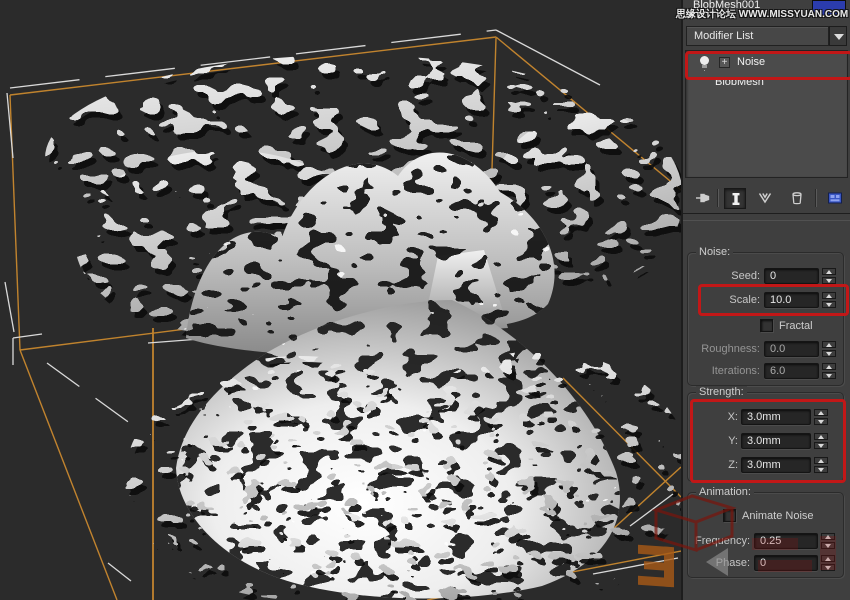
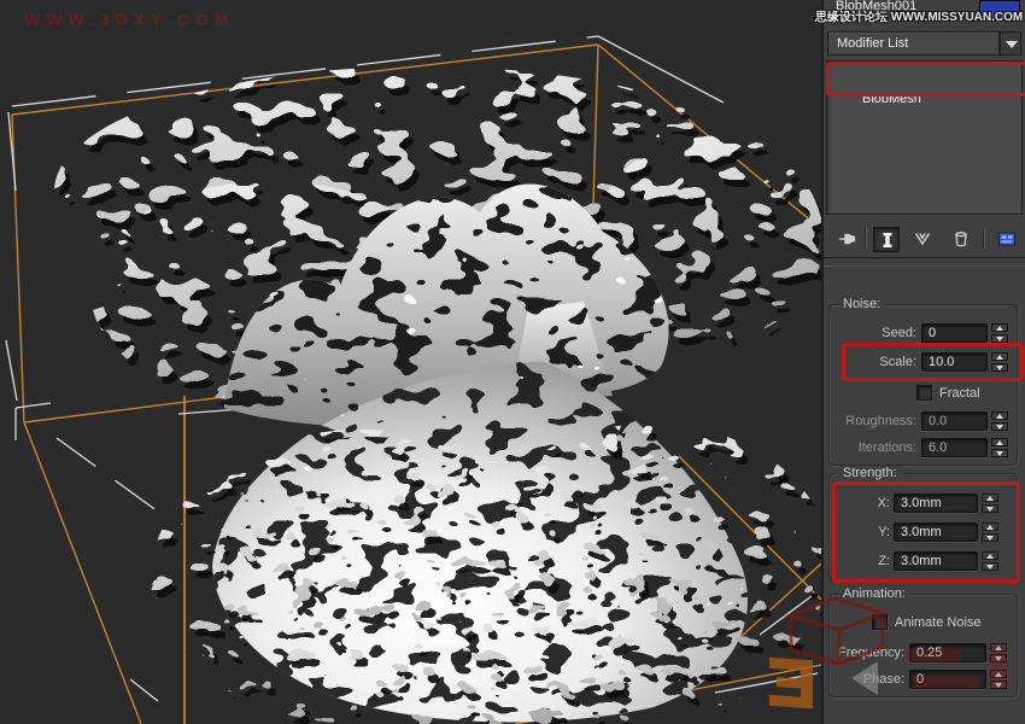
+ WWW.3DXY.COM
  BlobMesh001
  Modifier List
- +
- Noise
  BlobMesh
  Noise:
  Seed:
  0
  Scale:
  10.0
  Fractal
  Roughness:
  0.0
  Iterations:
  6.0
  Strength:
  X:
  3.0mm
  Y:
  3.0mm
  Z:
  3.0mm
  Animation:
  Animate Noise
  Frequency:
  0.25
  Phase:
  0
  思缘设计论坛 WWW.MISSYUAN.COM
